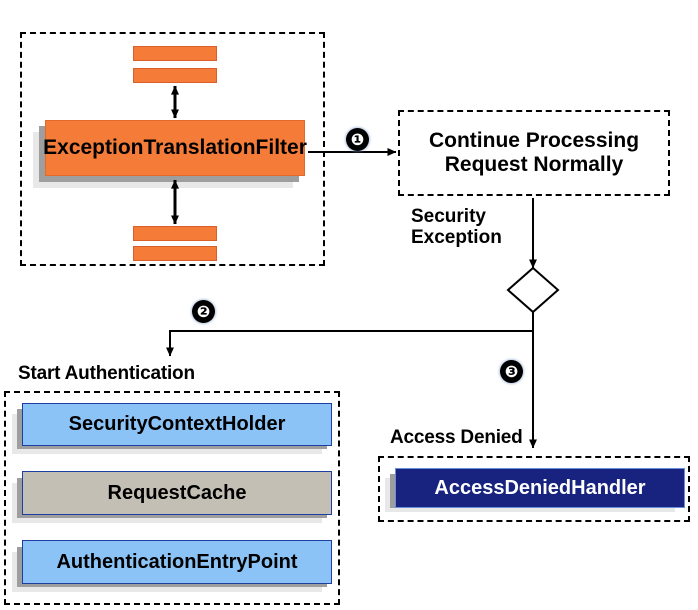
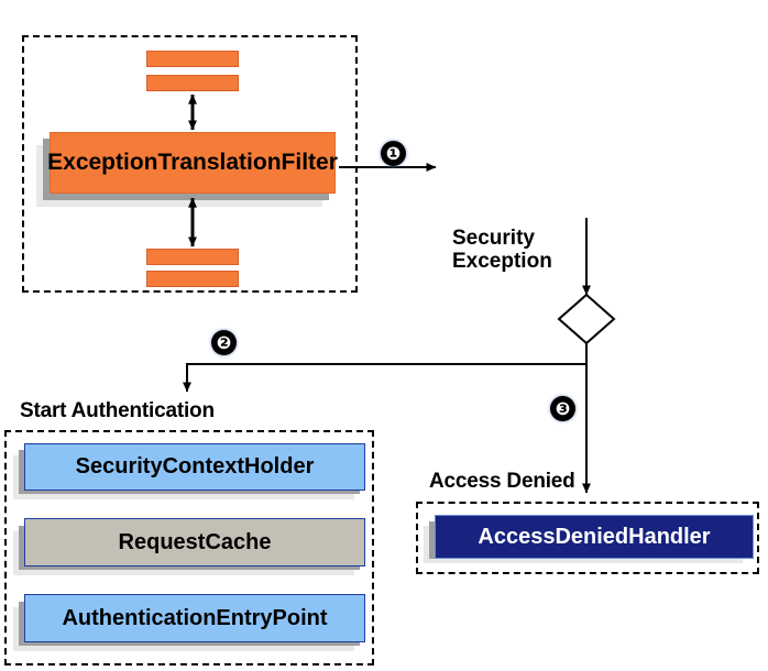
  ExceptionTranslation
  Filter
- Continue Processing
- Request Normally
  Security
  Exception
  ❶
  ❷
  ❸
  Start Authentication
  SecurityContextHolder
  RequestCache
  AuthenticationEntryPoint
  Access Denied
  AccessDeniedHandler
